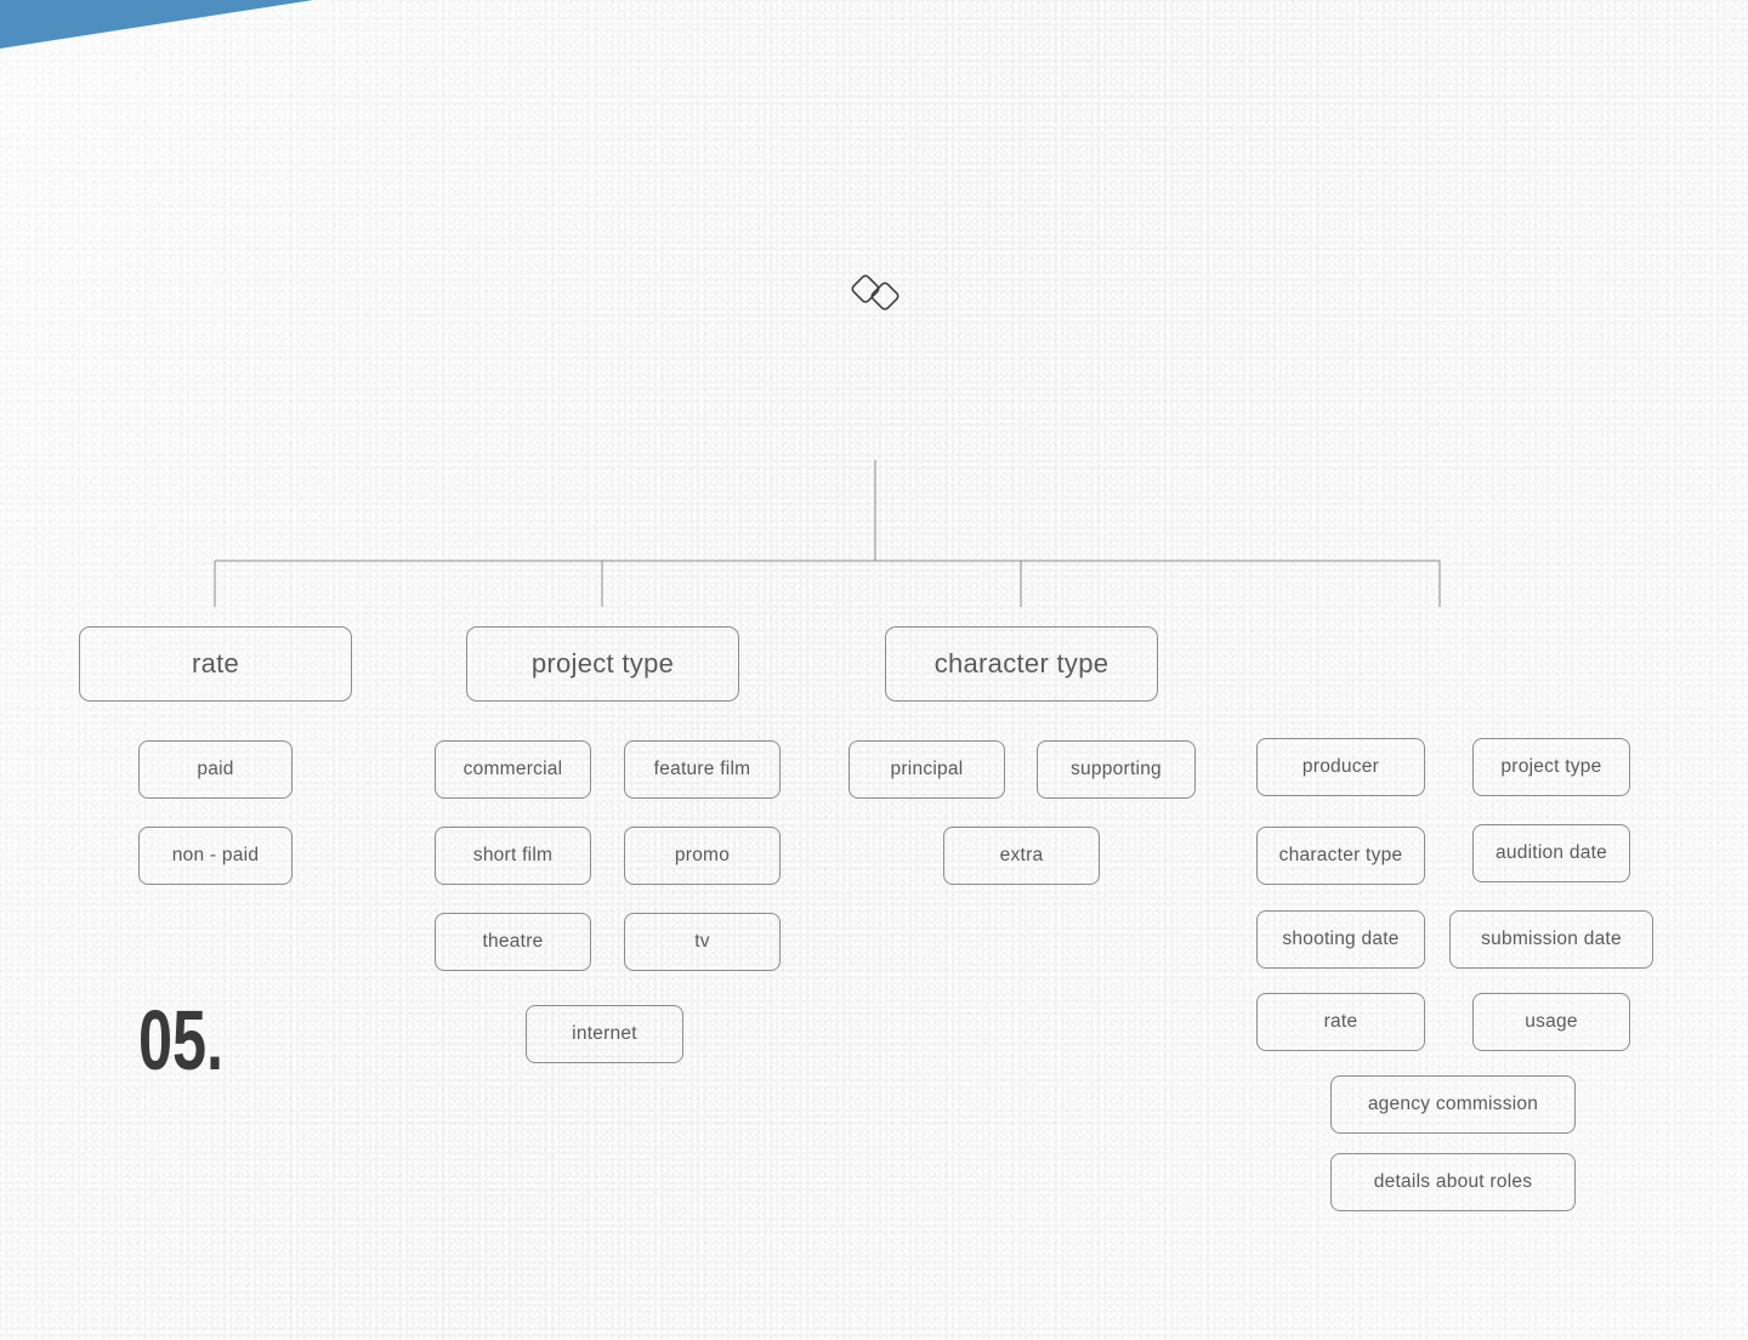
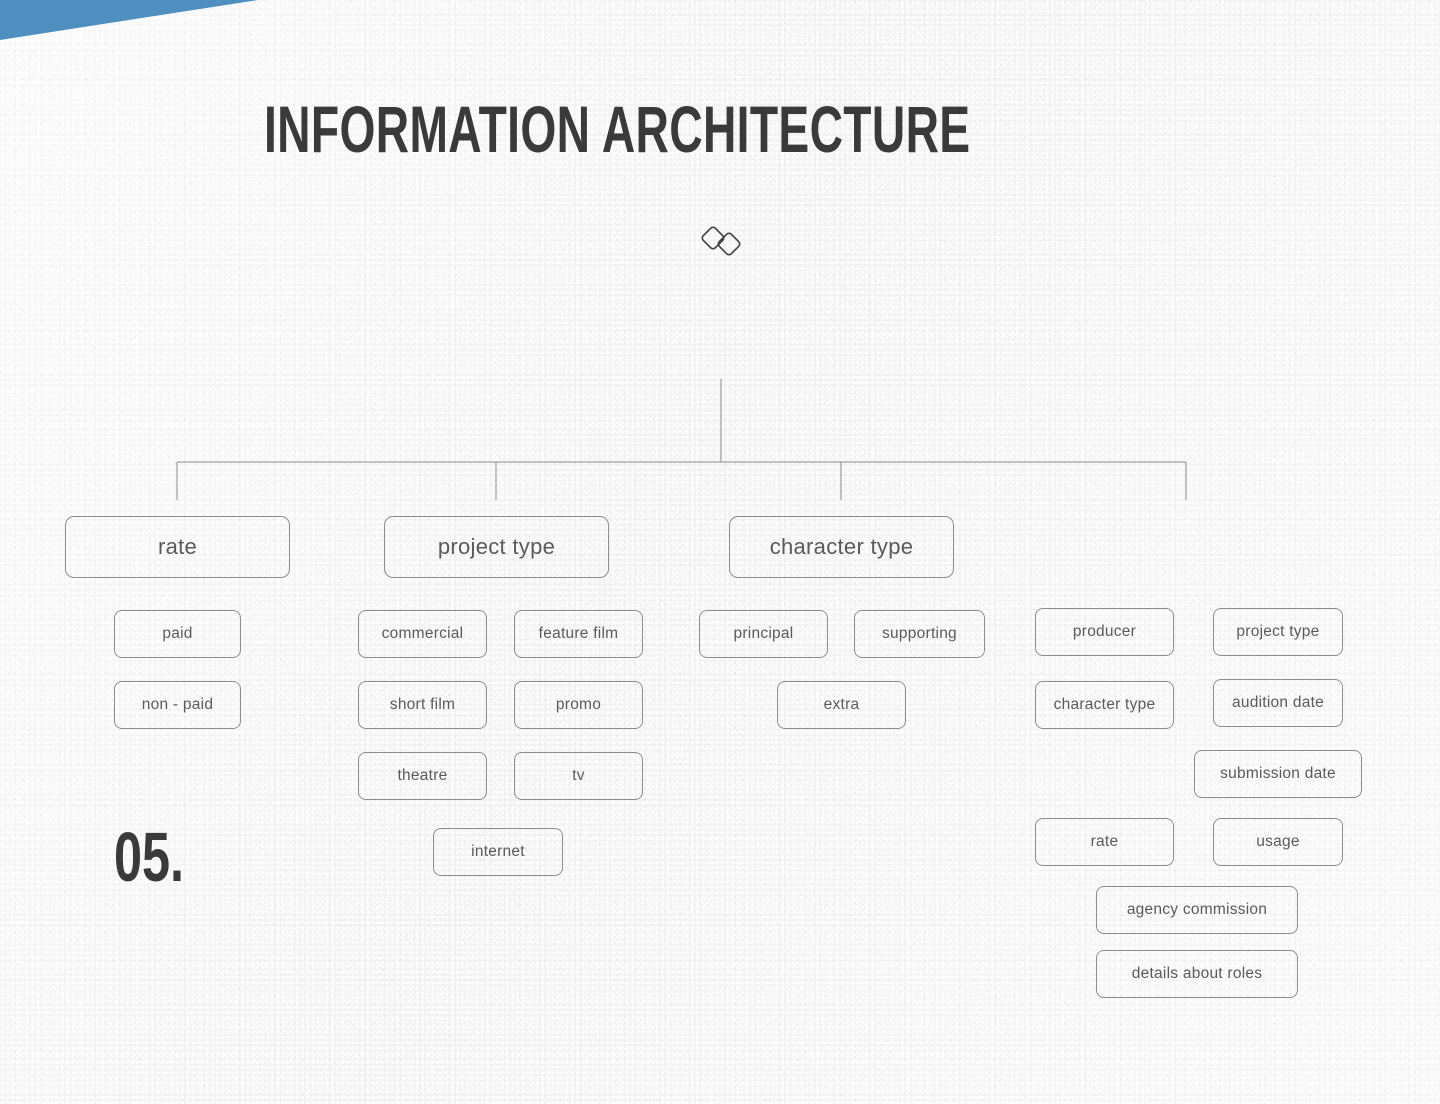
+ INFORMATION ARCHITECTURE
  rate
  project type
  character type
  paid
  non - paid
  commercial
  short film
  theatre
  feature film
  promo
  tv
  internet
  principal
  supporting
  extra
  producer
  character type
- shooting date
  rate
  project type
  audition date
  submission date
  usage
  agency commission
  details about roles
  05.
